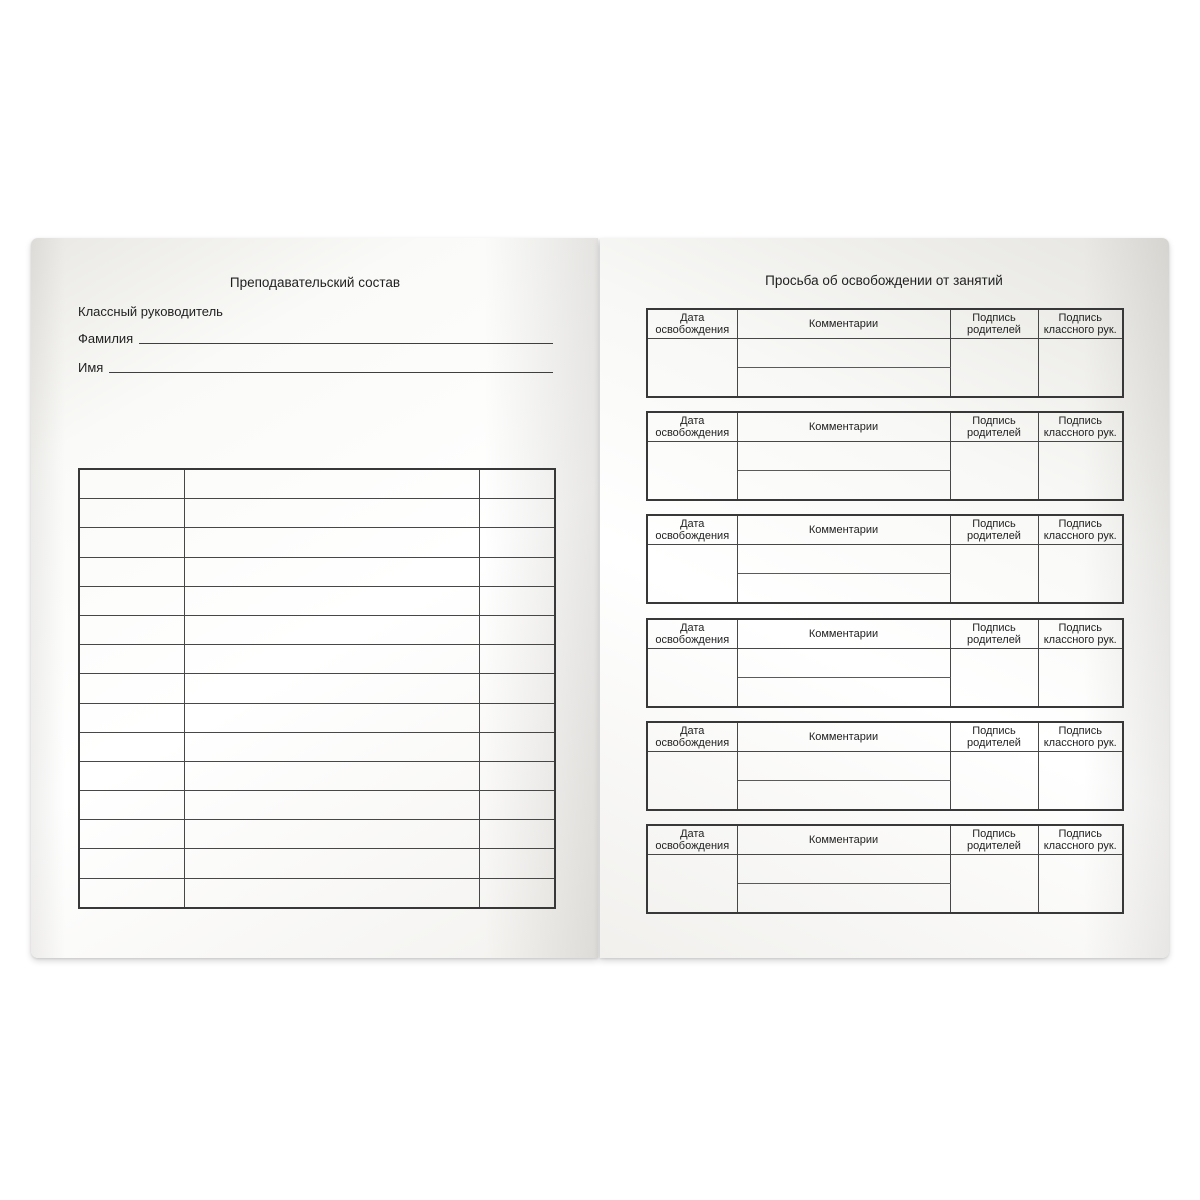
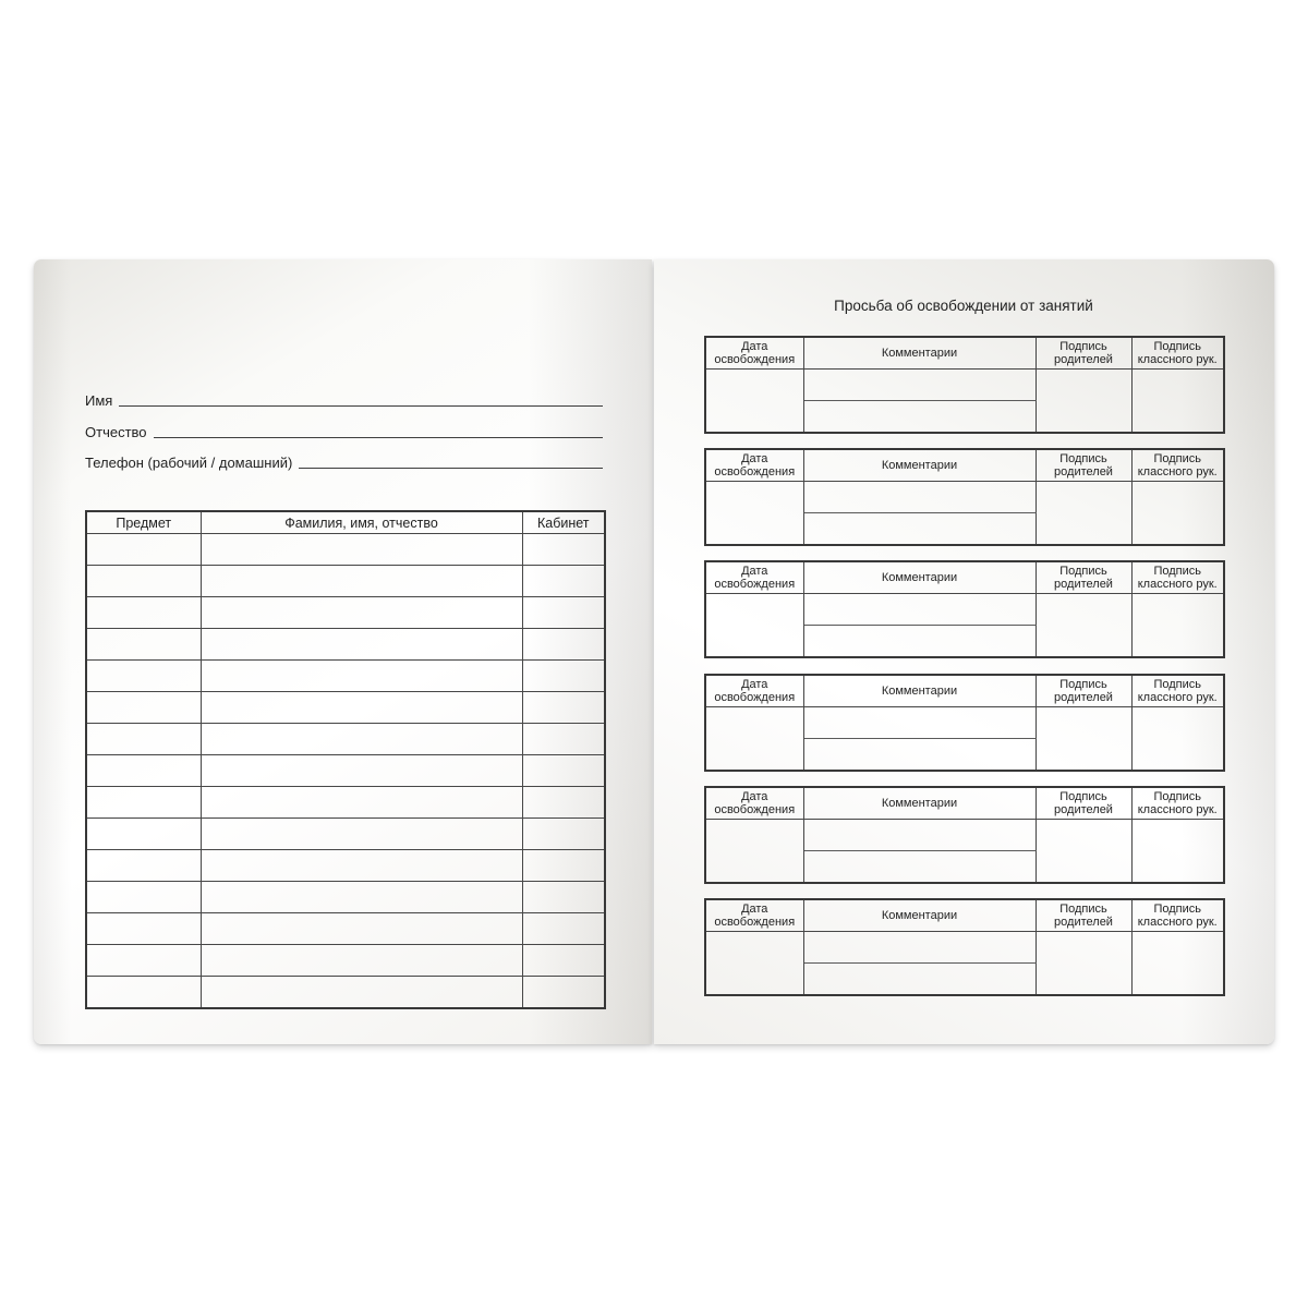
- Преподавательский состав
- Классный руководитель
- Фамилия
  Имя
+ Отчество
+ Телефон (рабочий / домашний)
+ Предмет	Фамилия, имя, отчество	Кабинет
  Просьба об освобождении от занятий
  Дата освобождения	Комментарии	Подпись родителей	Подпись классного рук.
  Дата освобождения	Комментарии	Подпись родителей	Подпись классного рук.
  Дата освобождения	Комментарии	Подпись родителей	Подпись классного рук.
  Дата освобождения	Комментарии	Подпись родителей	Подпись классного рук.
  Дата освобождения	Комментарии	Подпись родителей	Подпись классного рук.
  Дата освобождения	Комментарии	Подпись родителей	Подпись классного рук.
